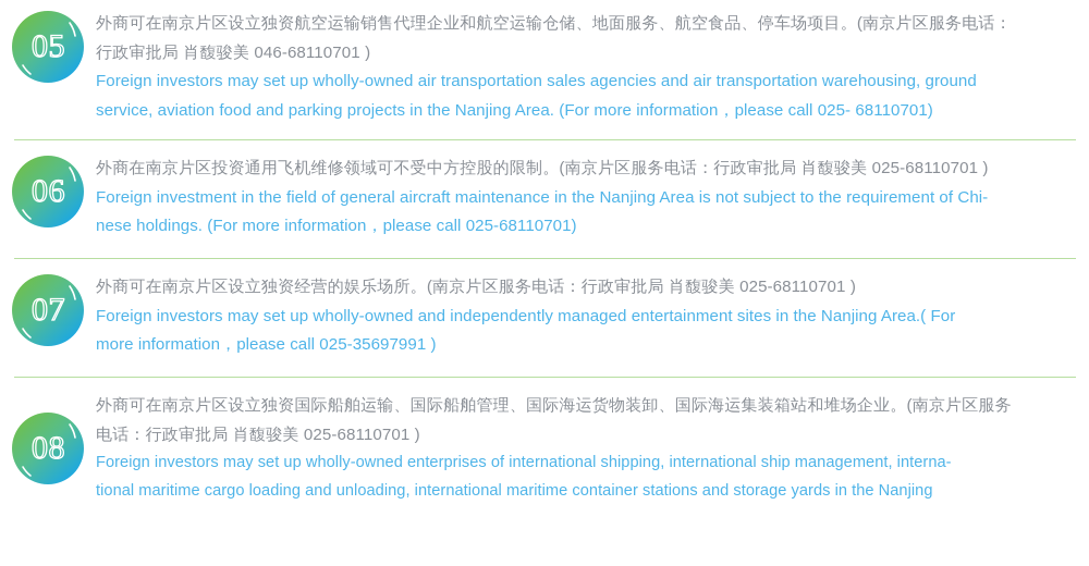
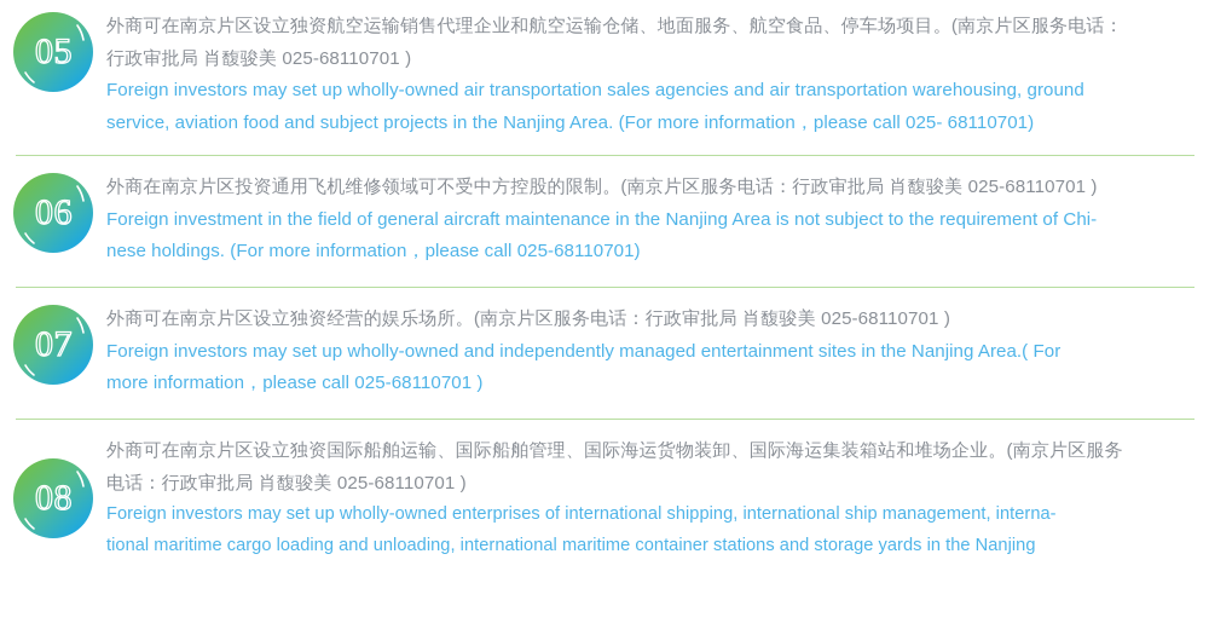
  05
  外商可在南京片区设立独资航空运输销售代理企业和航空运输仓储、地面服务、航空食品、停车场项目。(南京片区服务电话：
- 行政审批局 肖馥骏美 046-68110701 )
+ 行政审批局 肖馥骏美 025-68110701 )
  Foreign investors may set up wholly-owned air transportation sales agencies and air transportation warehousing, ground
- service, aviation food and parking projects in the Nanjing Area. (For more information，please call 025- 68110701)
+ service, aviation food and subject projects in the Nanjing Area. (For more information，please call 025- 68110701)
  06
  外商在南京片区投资通用飞机维修领域可不受中方控股的限制。(南京片区服务电话：行政审批局 肖馥骏美 025-68110701 )
  Foreign investment in the field of general aircraft maintenance in the Nanjing Area is not subject to the requirement of Chi-
  nese holdings. (For more information，please call 025-68110701)
  07
  外商可在南京片区设立独资经营的娱乐场所。(南京片区服务电话：行政审批局 肖馥骏美 025-68110701 )
  Foreign investors may set up wholly-owned and independently managed entertainment sites in the Nanjing Area.( For
- more information，please call 025-35697991 )
+ more information，please call 025-68110701 )
  08
  外商可在南京片区设立独资国际船舶运输、国际船舶管理、国际海运货物装卸、国际海运集装箱站和堆场企业。(南京片区服务
  电话：行政审批局 肖馥骏美 025-68110701 )
  Foreign investors may set up wholly-owned enterprises of international shipping, international ship management, interna-
  tional maritime cargo loading and unloading, international maritime container stations and storage yards in the Nanjing
